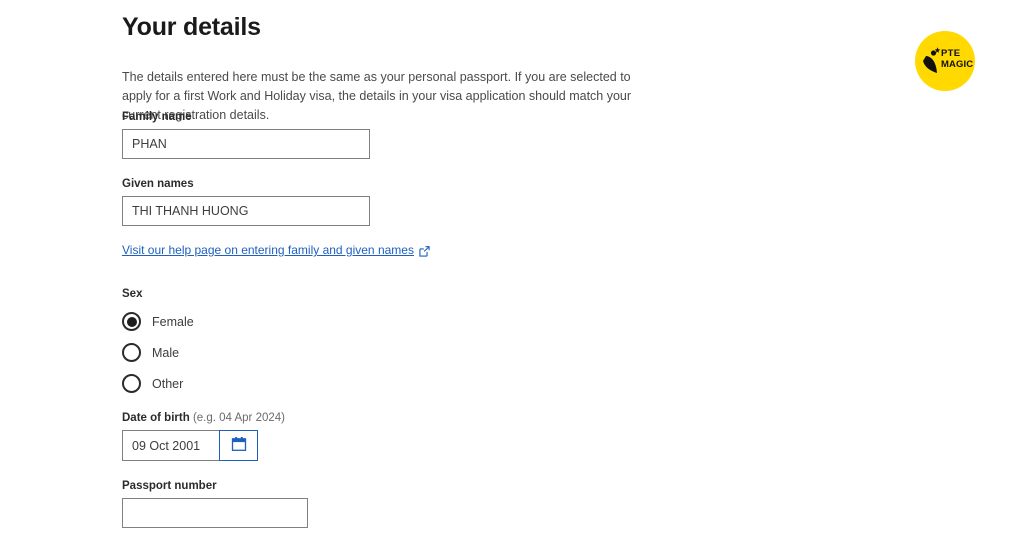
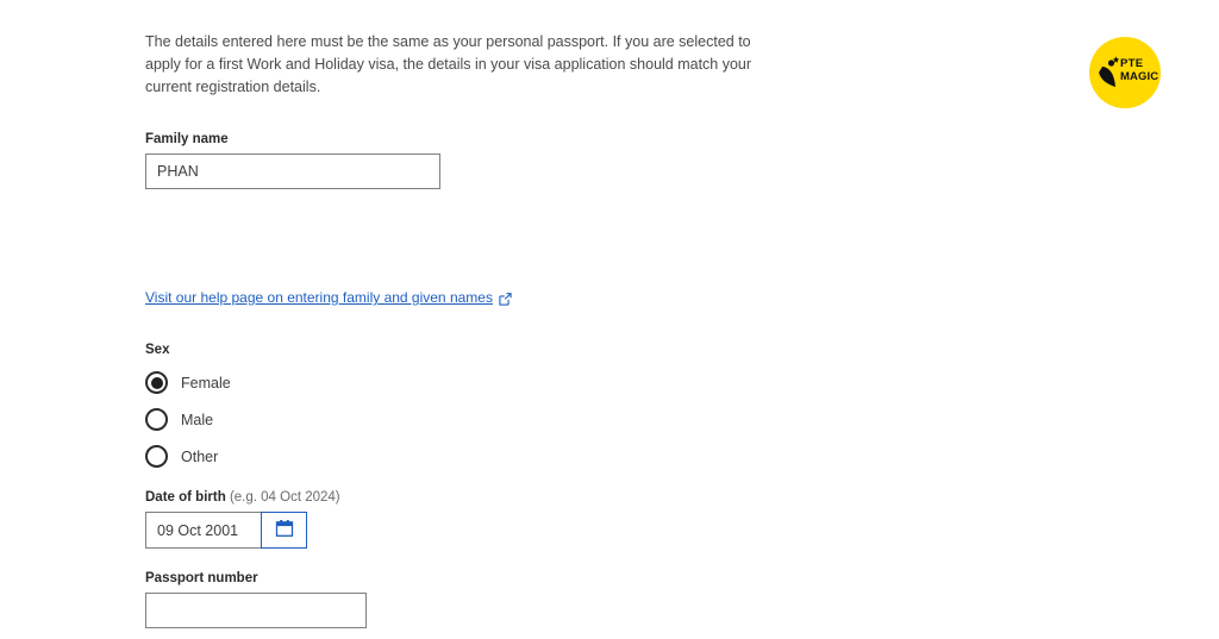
- Your details
  The details entered here must be the same as your personal passport. If you are selected to apply for a first Work and Holiday visa, the details in your visa application should match your current registration details.
  Family name
  PHAN
- Given names
- THI THANH HUONG
  Visit our help page on entering family and given names
  Sex
  Female
  Male
  Other
- Date of birth (e.g. 04 Apr 2024)
+ Date of birth (e.g. 04 Oct 2024)
  09 Oct 2001
  Passport number
  PTE
  MAGIC
